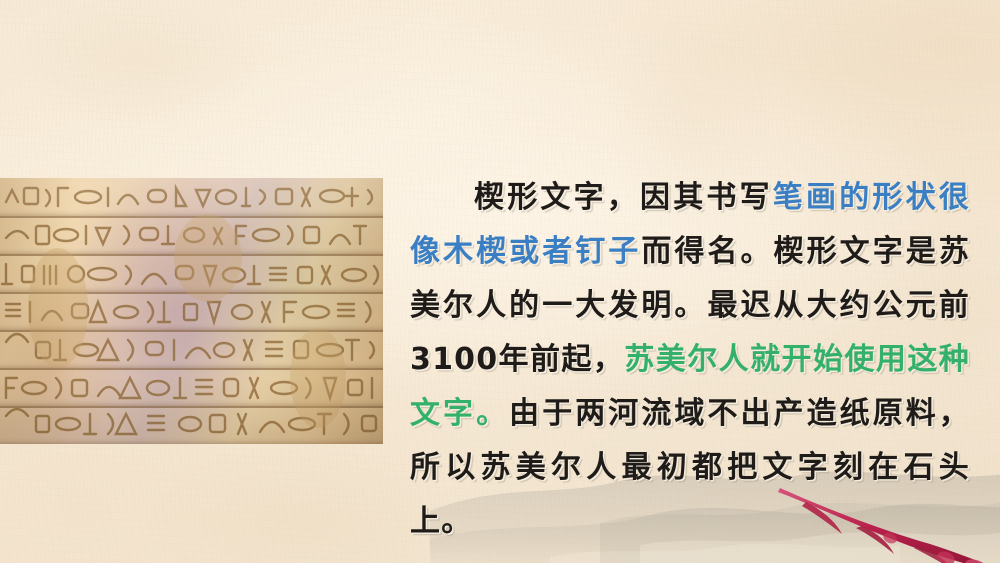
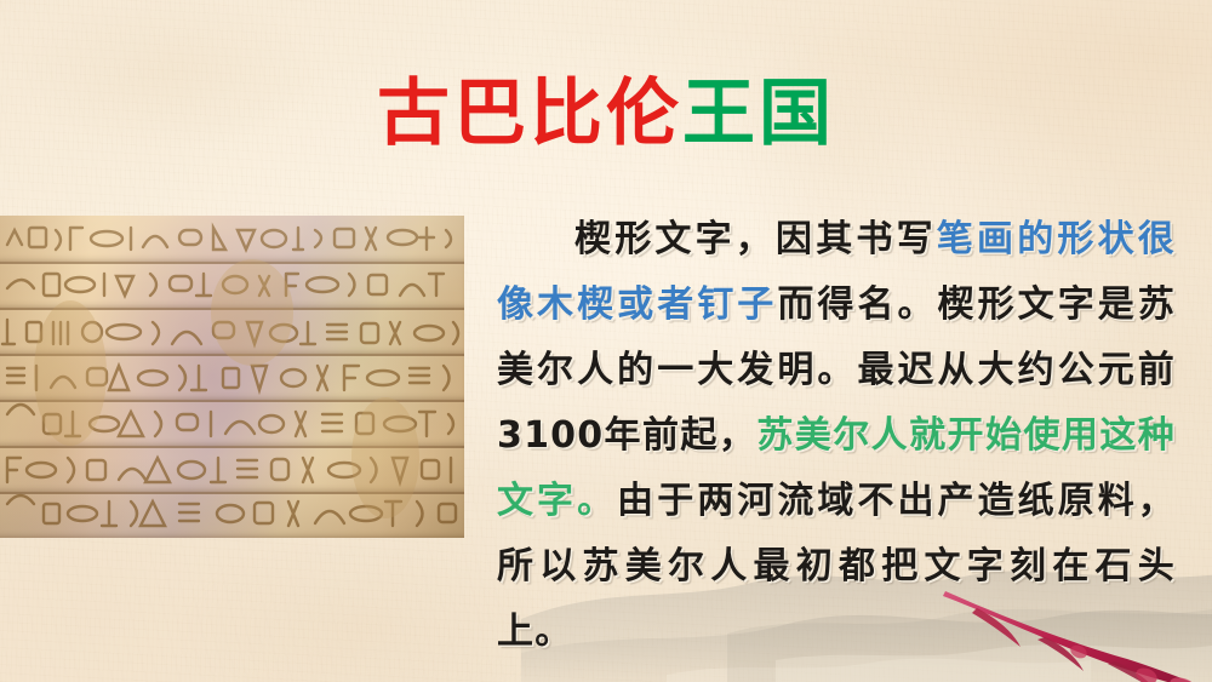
+ 古巴比伦王国
  楔形文字，因其书写笔画的形状很像木楔或者钉子而得名。楔形文字是苏美尔人的一大发明。最迟从大约公元前3100年前起，苏美尔人就开始使用这种文字。由于两河流域不出产造纸原料，所以苏美尔人最初都把文字刻在石头上。
